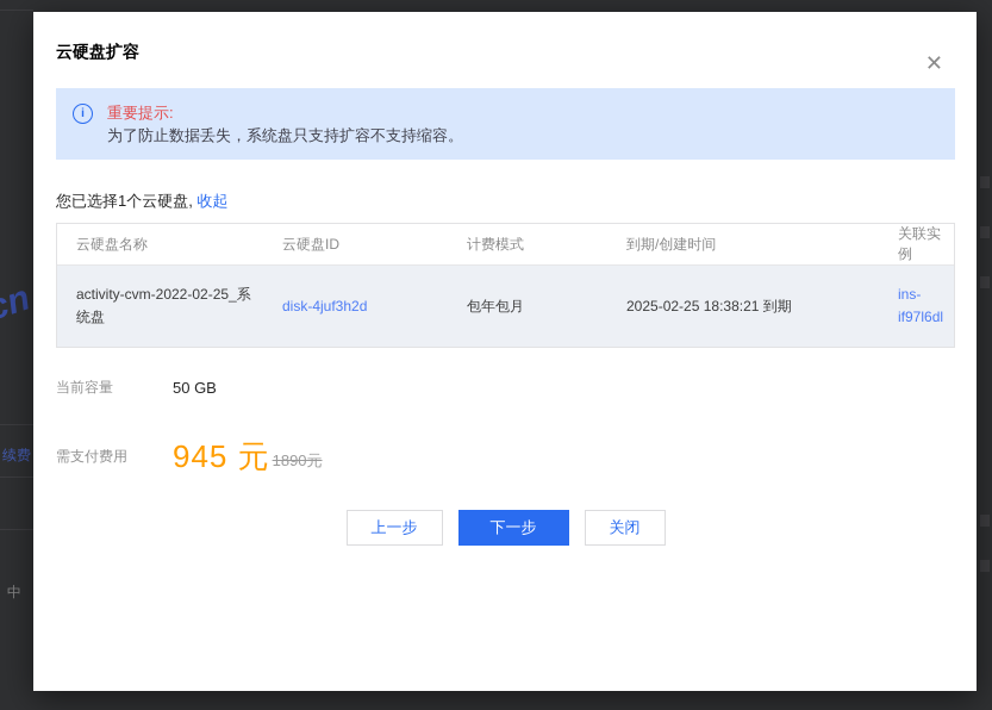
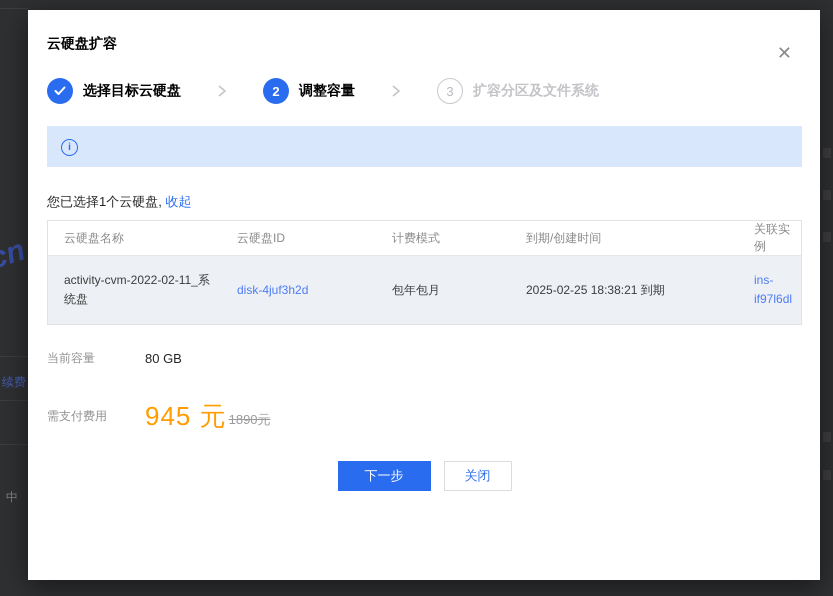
  续费
  中
  云硬盘扩容
  ✕
+ 选择目标云硬盘
+ 2
+ 调整容量
+ 3
+ 扩容分区及文件系统
  i
- 重要提示:
- 为了防止数据丢失，系统盘只支持扩容不支持缩容。
  您已选择1个云硬盘, 收起
  云硬盘名称	云硬盘ID	计费模式	到期/创建时间	关联实例
- activity-cvm-2022-02-25_系统盘	disk-4juf3h2d	包年包月	2025-02-25 18:38:21 到期	ins-if97l6dl
+ activity-cvm-2022-02-11_系统盘	disk-4juf3h2d	包年包月	2025-02-25 18:38:21 到期	ins-if97l6dl
  当前容量
- 50 GB
+ 80 GB
  需支付费用
  945 元
  1890元
- 上一步
  下一步
  关闭
